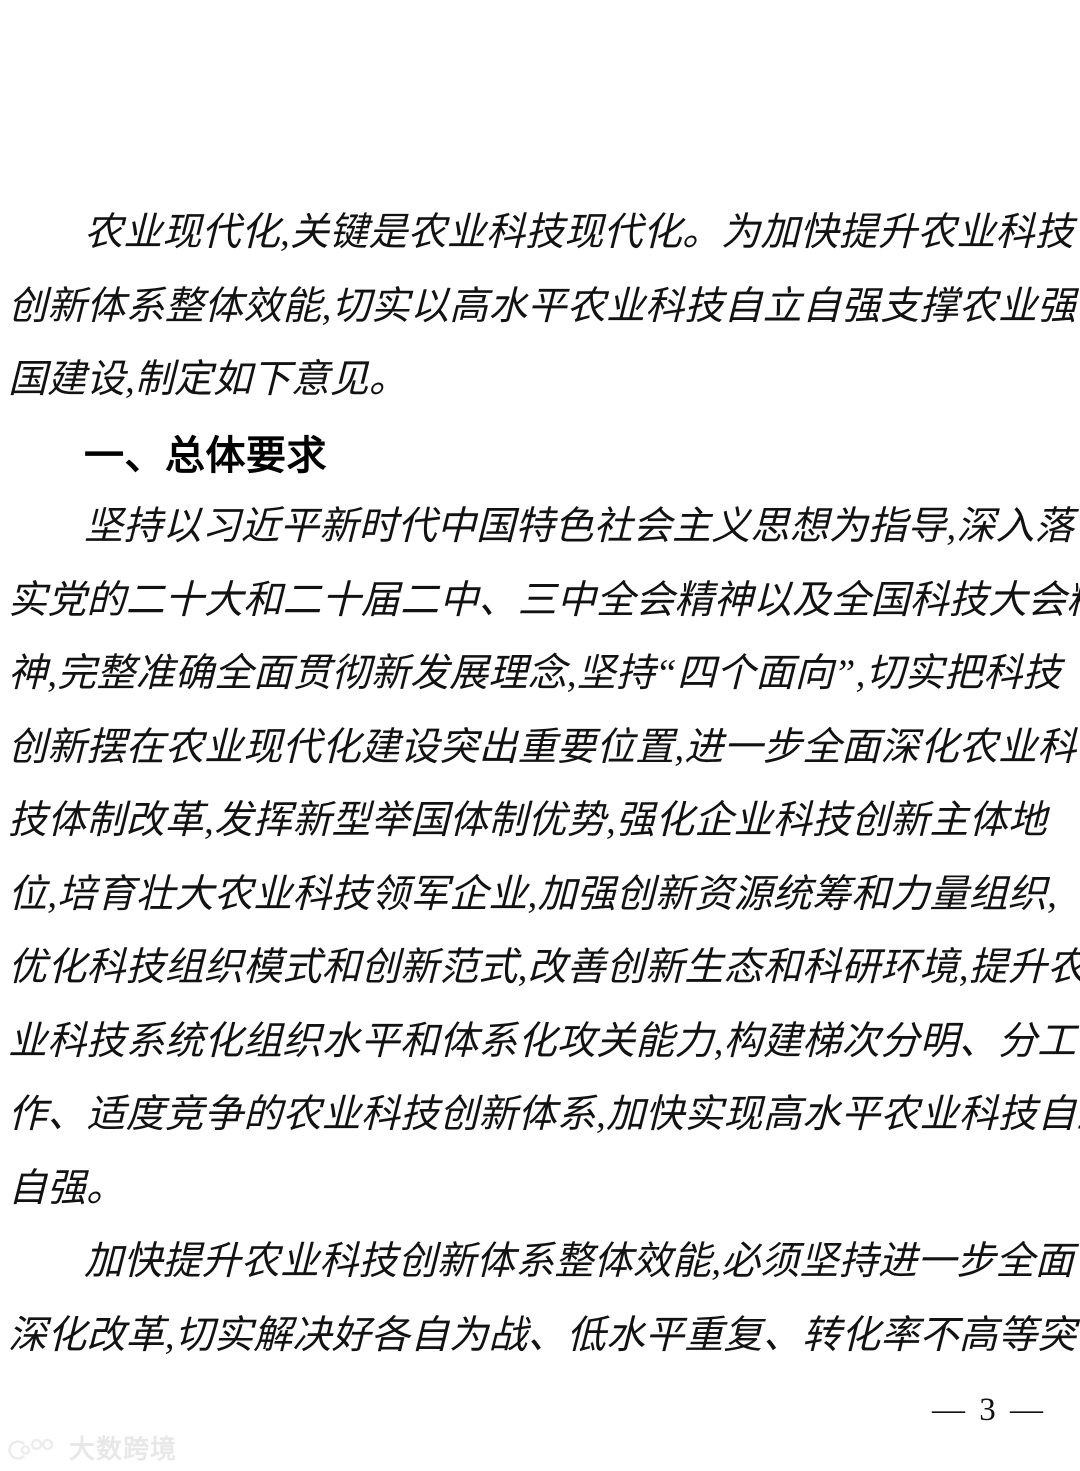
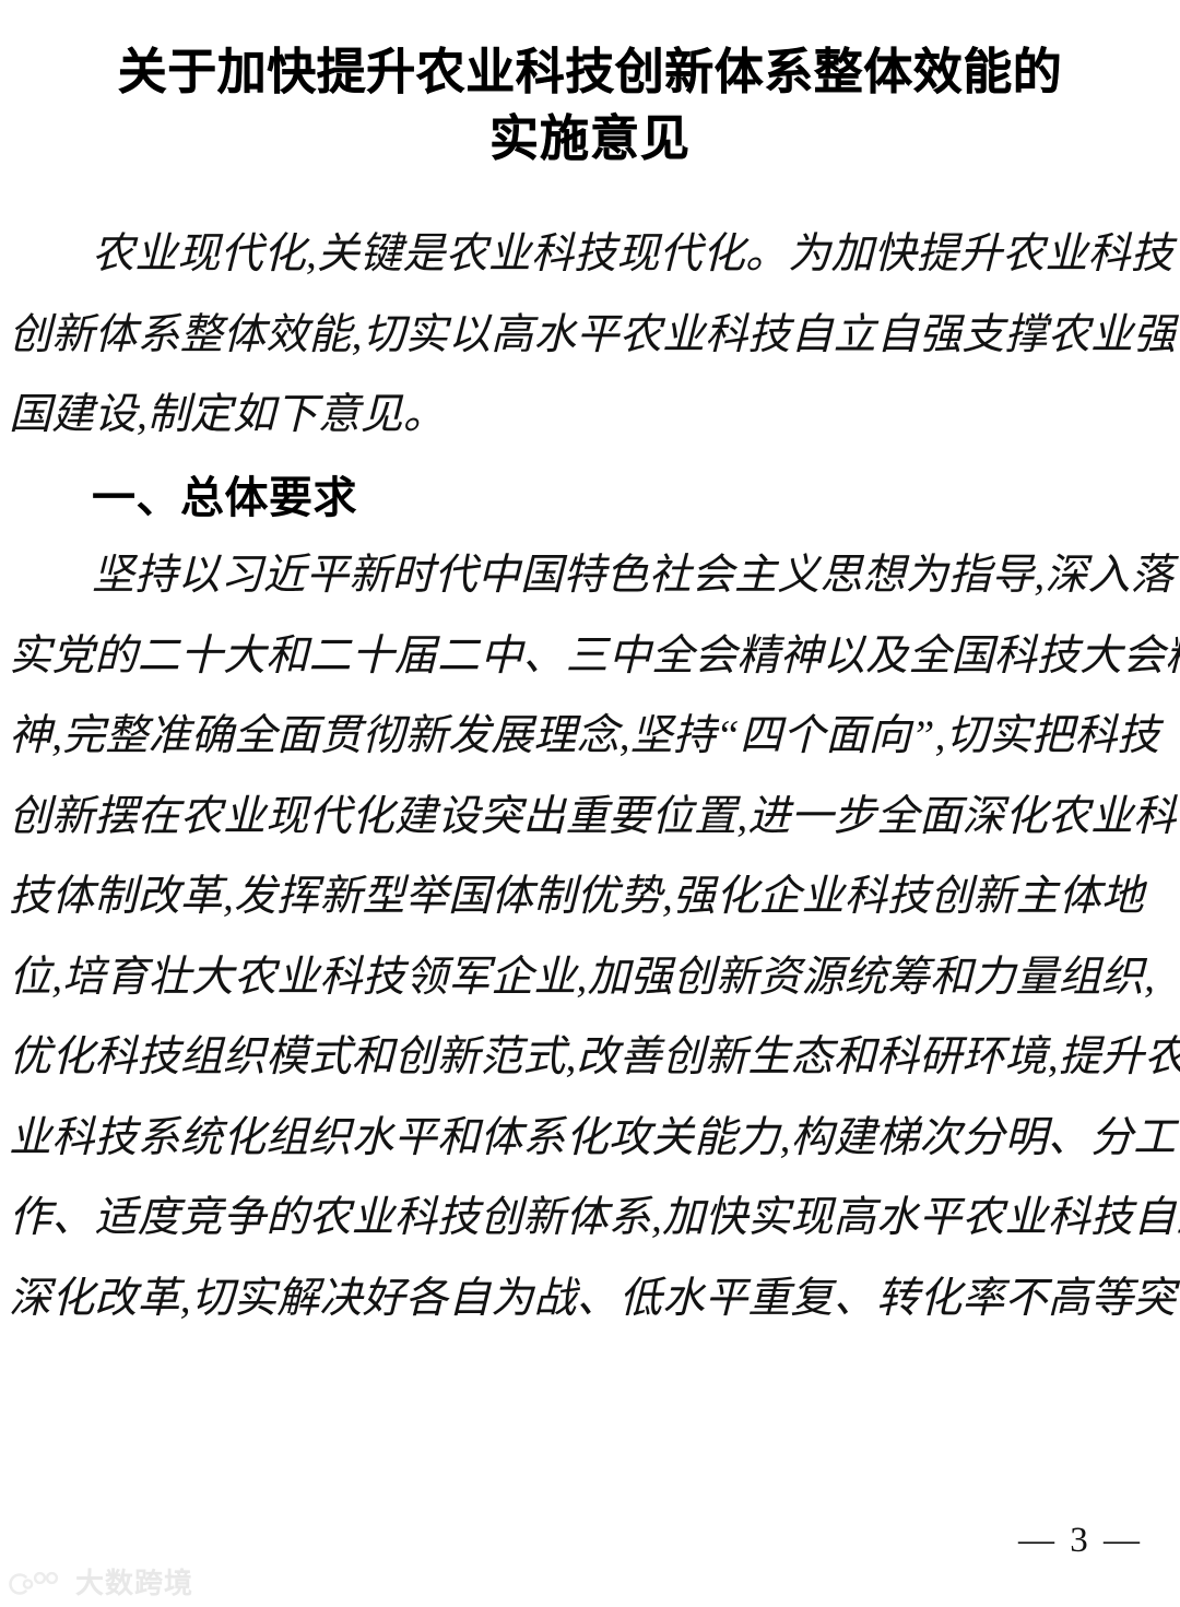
+ 关于加快提升农业科技创新体系整体效能的
+ 实施意见
  农业现代化,关键是农业科技现代化。为加快提升农业科技
  创新体系整体效能,切实以高水平农业科技自立自强支撑农业强
  国建设,制定如下意见。
  一、总体要求
  坚持以习近平新时代中国特色社会主义思想为指导,深入落
  实党的二十大和二十届二中、三中全会精神以及全国科技大会
  神,完整准确全面贯彻新发展理念,坚持“四个面向”,切实把科技
  创新摆在农业现代化建设突出重要位置,进一步全面深化农业科
  技体制改革,发挥新型举国体制优势,强化企业科技创新主体地
  位,培育壮大农业科技领军企业,加强创新资源统筹和力量组织,
  优化科技组织模式和创新范式,改善创新生态和科研环境,提升农
  业科技系统化组织水平和体系化攻关能力,构建梯次分明、分工
  作、适度竞争的农业科技创新体系,加快实现高水平农业科技自
- 自强。
- 加快提升农业科技创新体系整体效能,必须坚持进一步全面
  深化改革,切实解决好各自为战、低水平重复、转化率不高等突
  — 3 —
